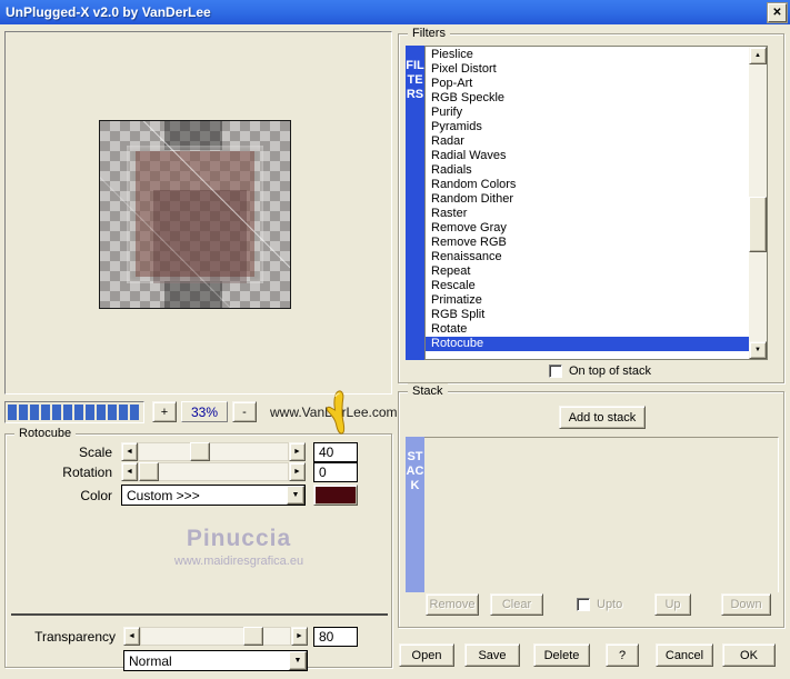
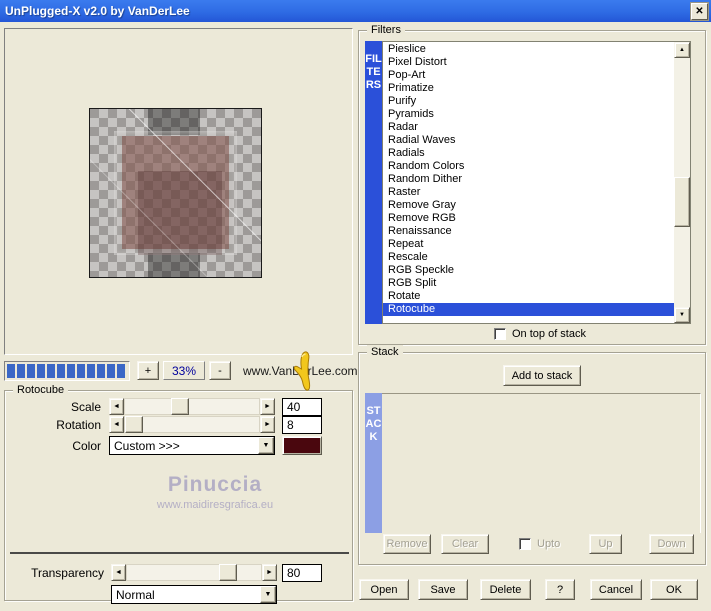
  UnPlugged-X v2.0 by VanDerLee
  ✕
  +
  33%
  -
  www.VanrLee.com
  Rotocube
  Scale
  40
  Rotation
- 0
+ 8
  Color
  Custom >>>
  Pinuccia
  www.maidiresgrafica.eu
  Transparency
  80
  Normal
  Filters
  FILTERS
  Pieslice
  Pixel Distort
  Pop-Art
- RGB Speckle
+ Primatize
  Purify
  Pyramids
  Radar
  Radial Waves
  Radials
  Random Colors
  Random Dither
  Raster
  Remove Gray
  Remove RGB
  Renaissance
  Repeat
  Rescale
- Primatize
+ RGB Speckle
  RGB Split
  Rotate
  Rotocube
  On top of stack
  Stack
  Add to stack
  STACK
  Remove
  Clear
  Upto
  Up
  Down
  Open
  Save
  Delete
  ?
  Cancel
  OK
